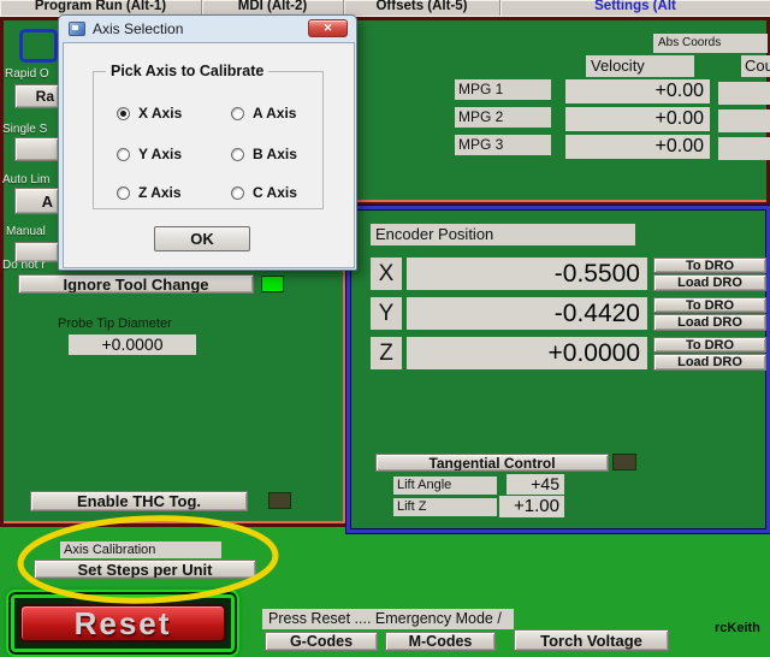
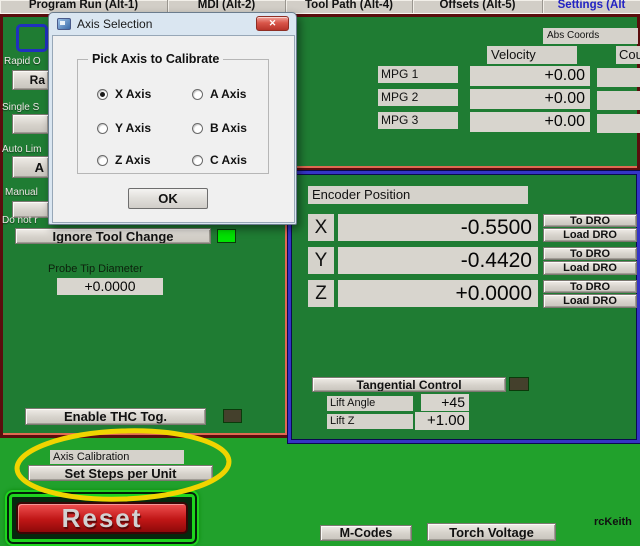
  Program Run (Alt-1)
  MDI (Alt-2)
+ Tool Path (Alt-4)
  Offsets (Alt-5)
  Settings (Alt
  Rapid O
  Ra
  Single S
  Auto Lim
  A
  Manual
  Do not r
  Ignore Tool Change
  Probe Tip Diameter
  +0.0000
  Enable THC Tog.
  Axis Calibration
  Set Steps per Unit
  Abs Coords
  Velocity
  Cou
  MPG 1
  +0.00
  MPG 2
  +0.00
  MPG 3
  +0.00
  Encoder Position
  X
  -0.5500
  To DRO
  Load DRO
  Y
  -0.4420
  To DRO
  Load DRO
  Z
  +0.0000
  To DRO
  Load DRO
  Tangential Control
  Lift Angle
  +45
  Lift Z
  +1.00
  Reset
- Press Reset .... Emergency Mode /
- G-Codes
  M-Codes
  Torch Voltage
  rcKeith
  Axis Selection
  ✕
  Pick Axis to Calibrate
  X Axis
  A Axis
  Y Axis
  B Axis
  Z Axis
  C Axis
  OK
